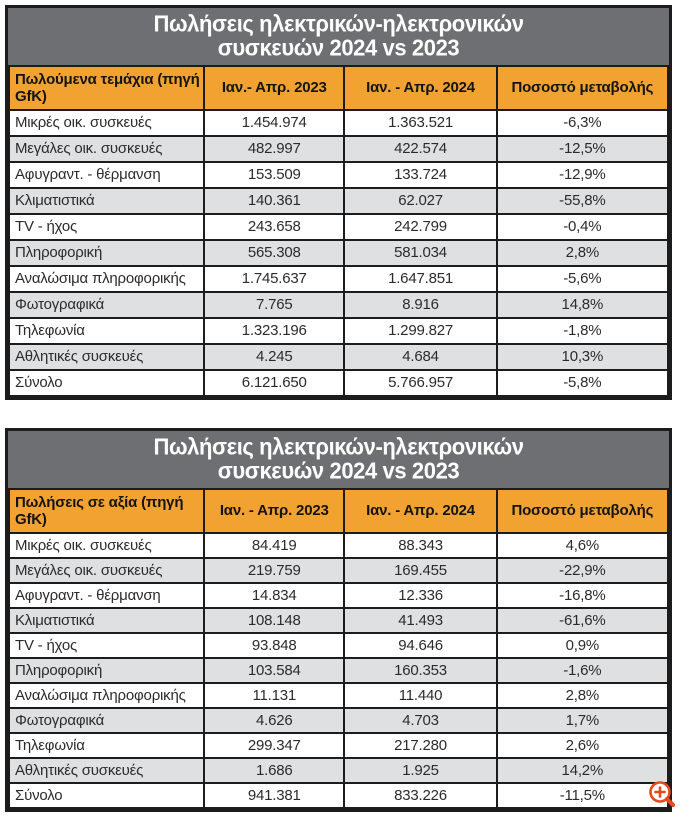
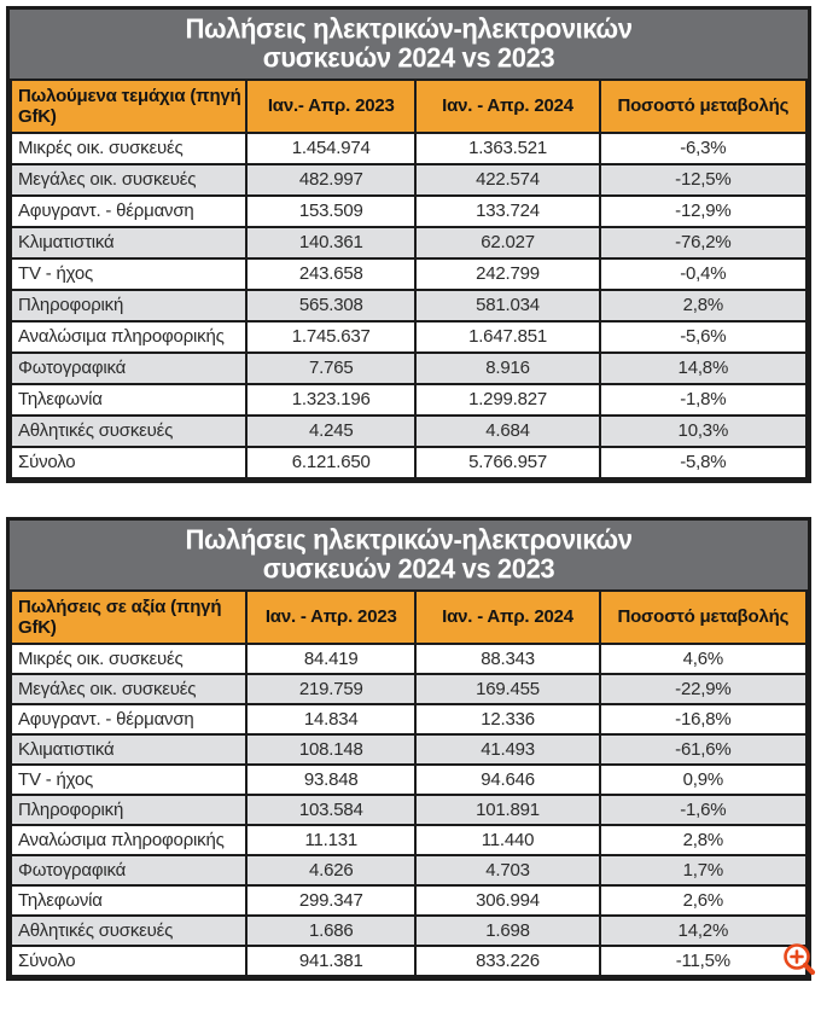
  Πωλήσεις ηλεκτρικών-ηλεκτρονικών
  συσκευών 2024 vs 2023
  Πωλούμενα τεμάχια (πηγή GfK)	Ιαν.- Απρ. 2023	Ιαν. - Απρ. 2024	Ποσοστό μεταβολής
  Μικρές οικ. συσκευές	1.454.974	1.363.521	-6,3%
  Μεγάλες οικ. συσκευές	482.997	422.574	-12,5%
  Αφυγραντ. - θέρμανση	153.509	133.724	-12,9%
- Κλιματιστικά	140.361	62.027	-55,8%
+ Κλιματιστικά	140.361	62.027	-76,2%
  TV - ήχος	243.658	242.799	-0,4%
  Πληροφορική	565.308	581.034	2,8%
  Αναλώσιμα πληροφορικής	1.745.637	1.647.851	-5,6%
  Φωτογραφικά	7.765	8.916	14,8%
  Τηλεφωνία	1.323.196	1.299.827	-1,8%
  Αθλητικές συσκευές	4.245	4.684	10,3%
  Σύνολο	6.121.650	5.766.957	-5,8%
  Πωλήσεις ηλεκτρικών-ηλεκτρονικών
  συσκευών 2024 vs 2023
  Πωλήσεις σε αξία (πηγή GfK)	Ιαν. - Απρ. 2023	Ιαν. - Απρ. 2024	Ποσοστό μεταβολής
  Μικρές οικ. συσκευές	84.419	88.343	4,6%
  Μεγάλες οικ. συσκευές	219.759	169.455	-22,9%
  Αφυγραντ. - θέρμανση	14.834	12.336	-16,8%
  Κλιματιστικά	108.148	41.493	-61,6%
  TV - ήχος	93.848	94.646	0,9%
- Πληροφορική	103.584	160.353	-1,6%
+ Πληροφορική	103.584	101.891	-1,6%
  Αναλώσιμα πληροφορικής	11.131	11.440	2,8%
  Φωτογραφικά	4.626	4.703	1,7%
- Τηλεφωνία	299.347	217.280	2,6%
+ Τηλεφωνία	299.347	306.994	2,6%
- Αθλητικές συσκευές	1.686	1.925	14,2%
+ Αθλητικές συσκευές	1.686	1.698	14,2%
  Σύνολο	941.381	833.226	-11,5%
